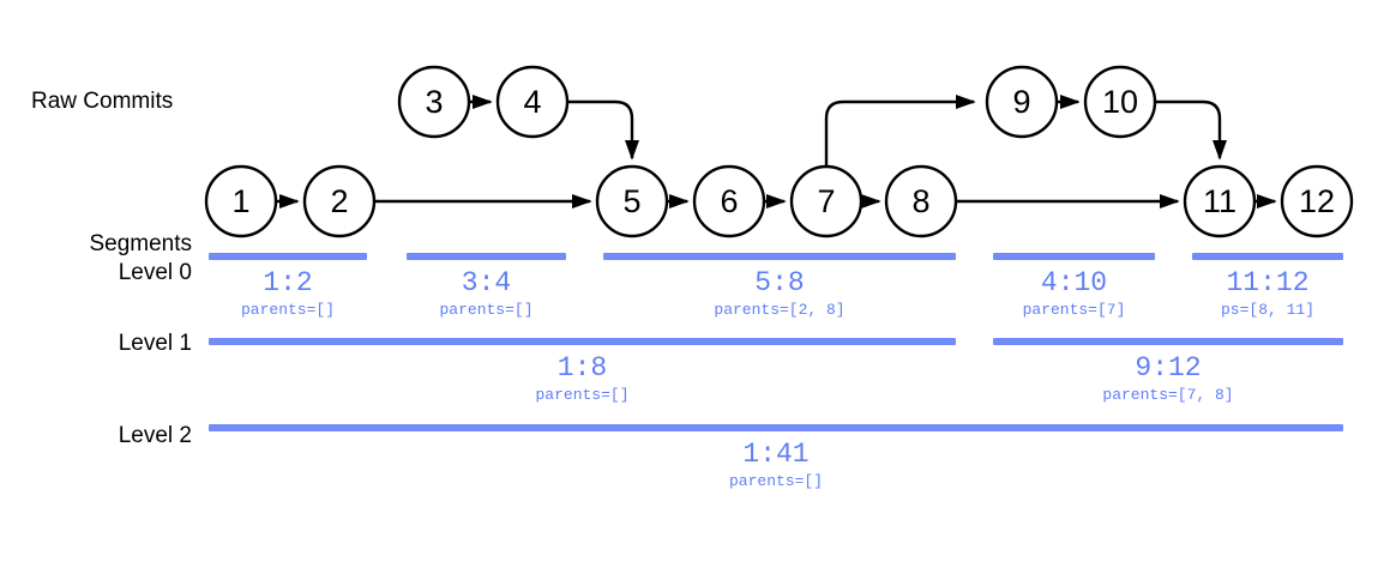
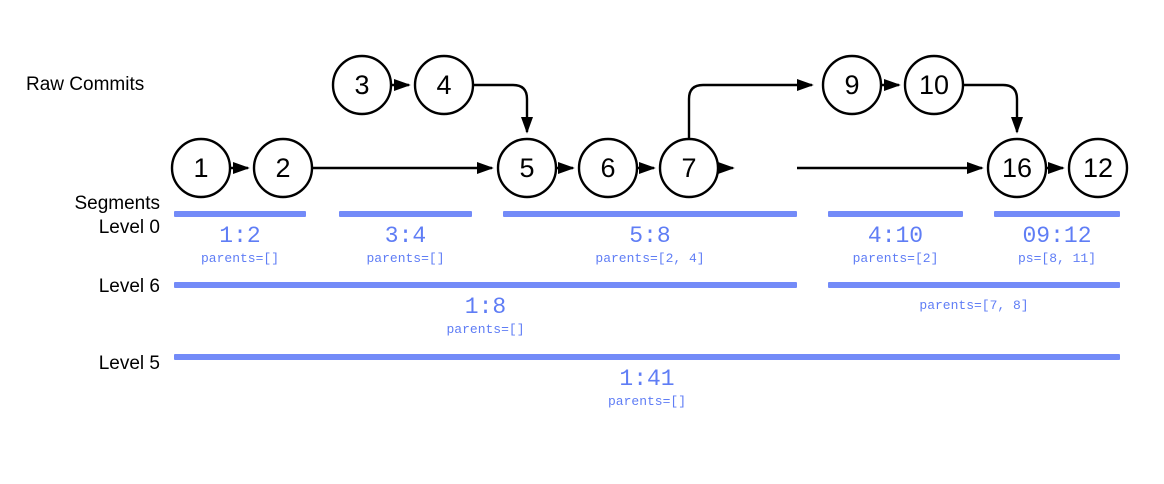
  Raw Commits
  Segments
  Level 0
- Level 1
+ Level 6
- Level 2
+ Level 5
  1
  2
  3
  4
  5
  6
  7
- 8
  9
  10
- 11
+ 16
  12
  1:2
  parents=[]
  3:4
  parents=[]
  5:8
- parents=[2, 8]
+ parents=[2, 4]
  4:10
- parents=[7]
+ parents=[2]
- 11:12
+ 09:12
  ps=[8, 11]
  1:8
  parents=[]
- 9:12
  parents=[7, 8]
  1:41
  parents=[]
